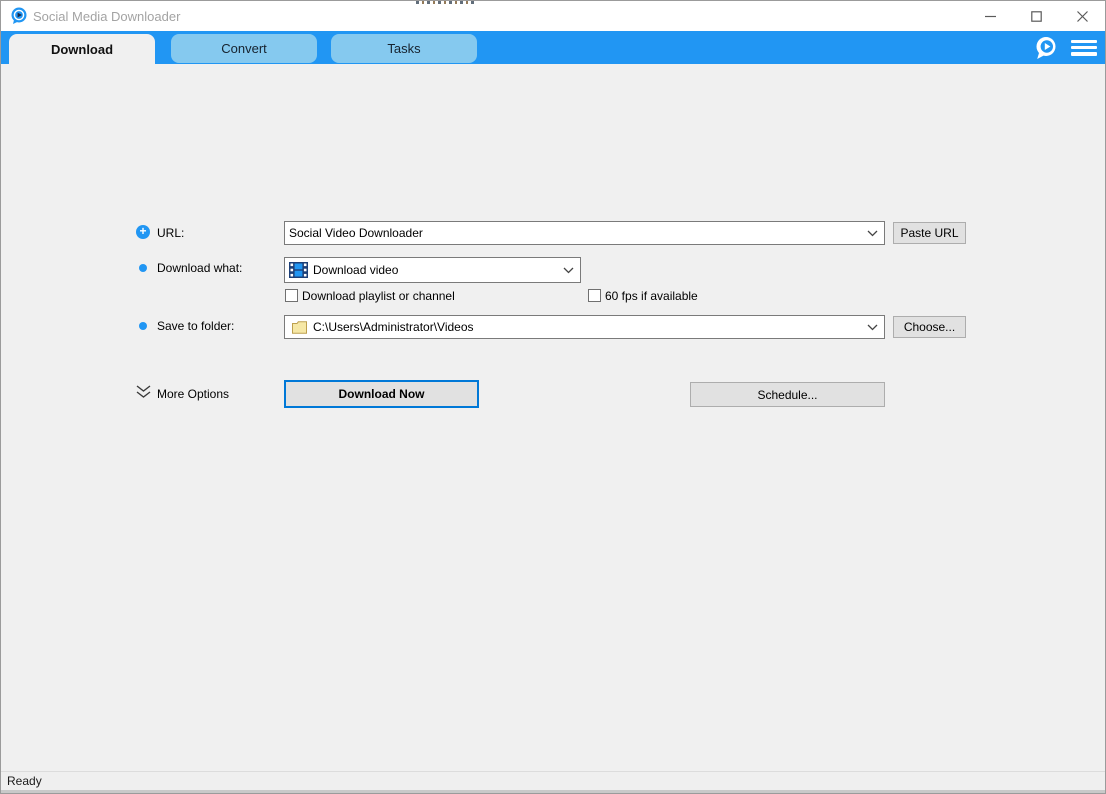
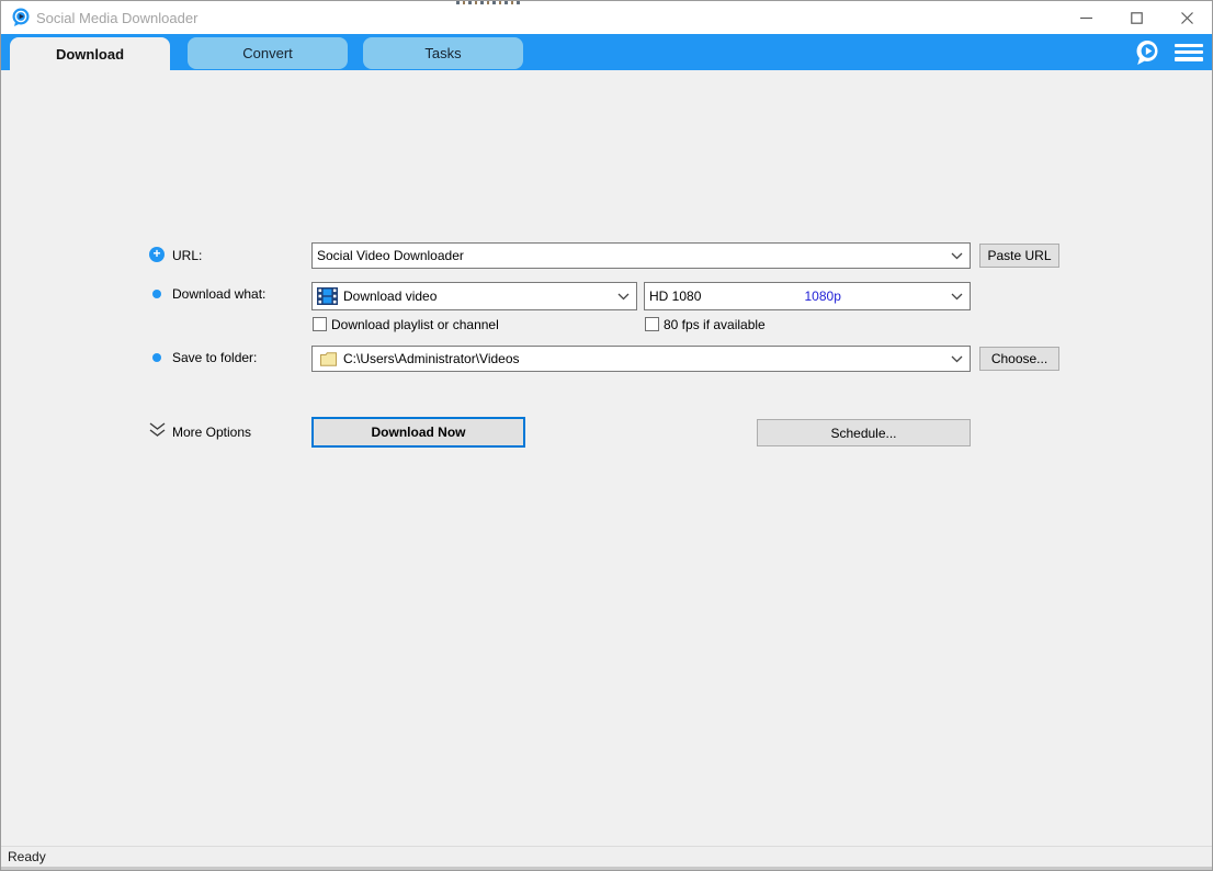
  Social Media Downloader
  Download
  Convert
  Tasks
  +
  URL:
  Social Video Downloader
  Paste URL
  Download what:
  Download video
+ HD 1080
+ 1080p
  Download playlist or channel
- 60 fps if available
+ 80 fps if available
  Save to folder:
  C:\Users\Administrator\Videos
  Choose...
  More Options
  Download Now
  Schedule...
  Ready
